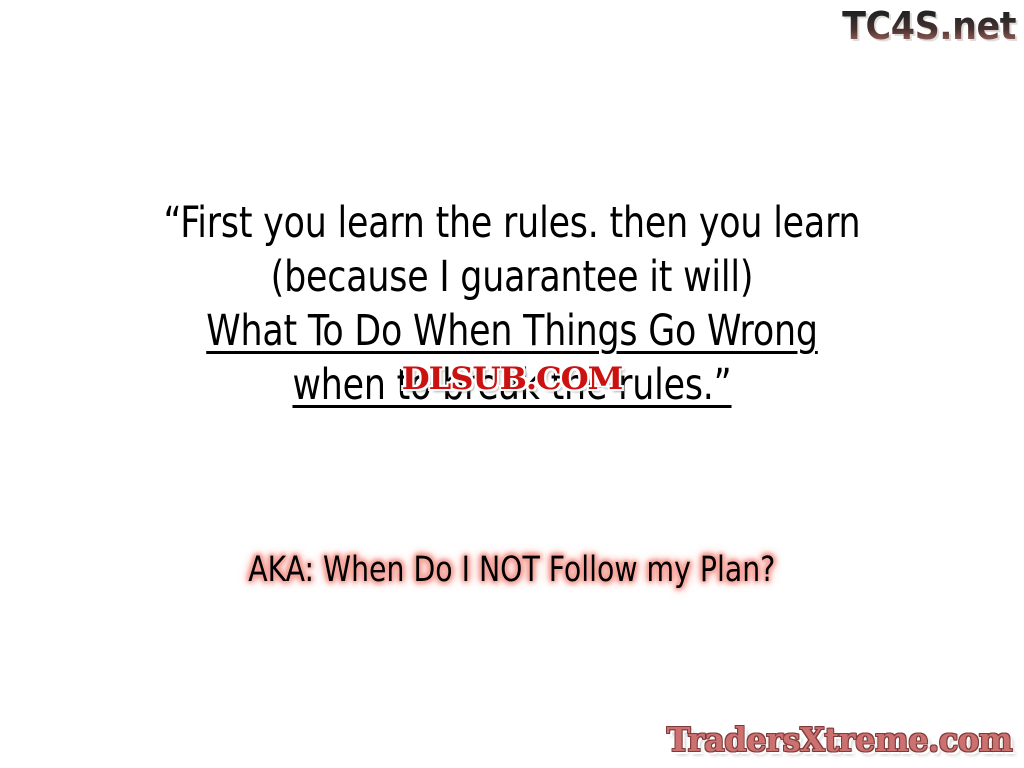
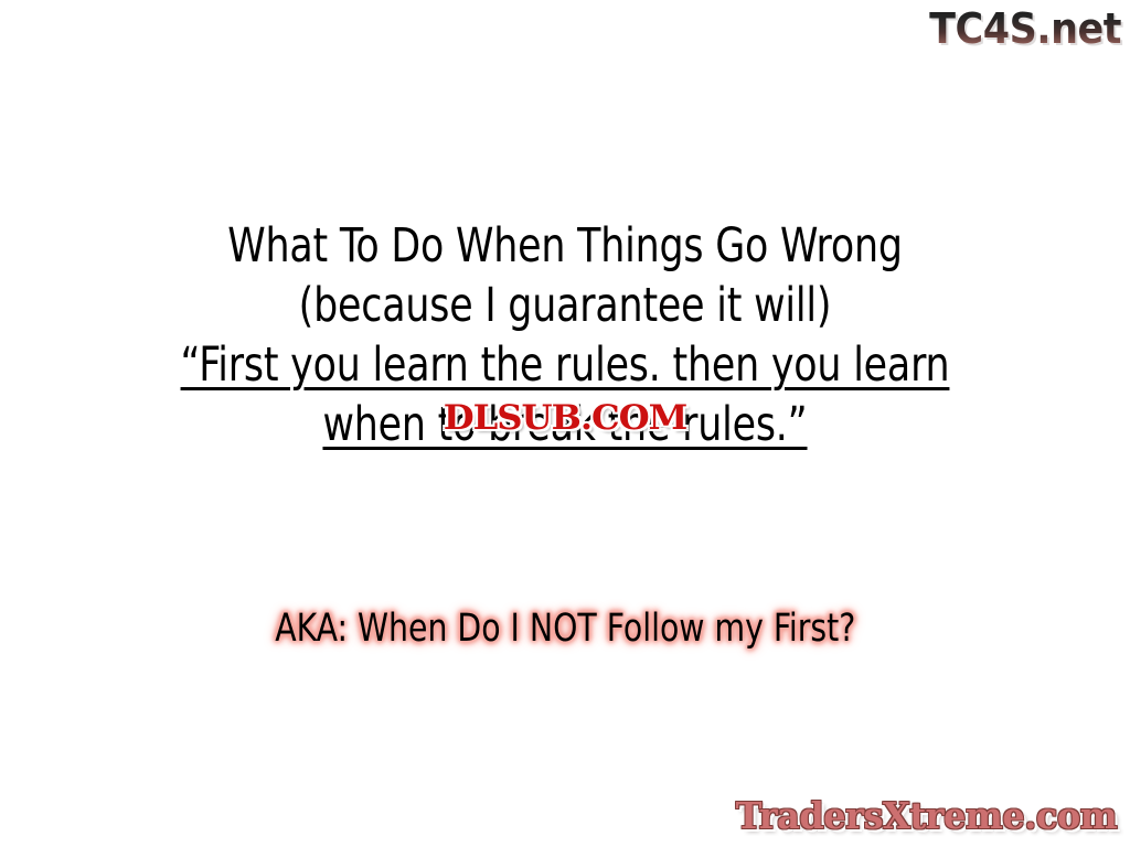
  TC4S.net
- “First you learn the rules. then you learn
+ What To Do When Things Go Wrong
  (because I guarantee it will)
- What To Do When Things Go Wrong
+ “First you learn the rules. then you learn
  when to break the rules.”
  DLSUB.COM
- AKA: When Do I NOT Follow my Plan?
+ AKA: When Do I NOT Follow my First?
  TradersXtreme.com
